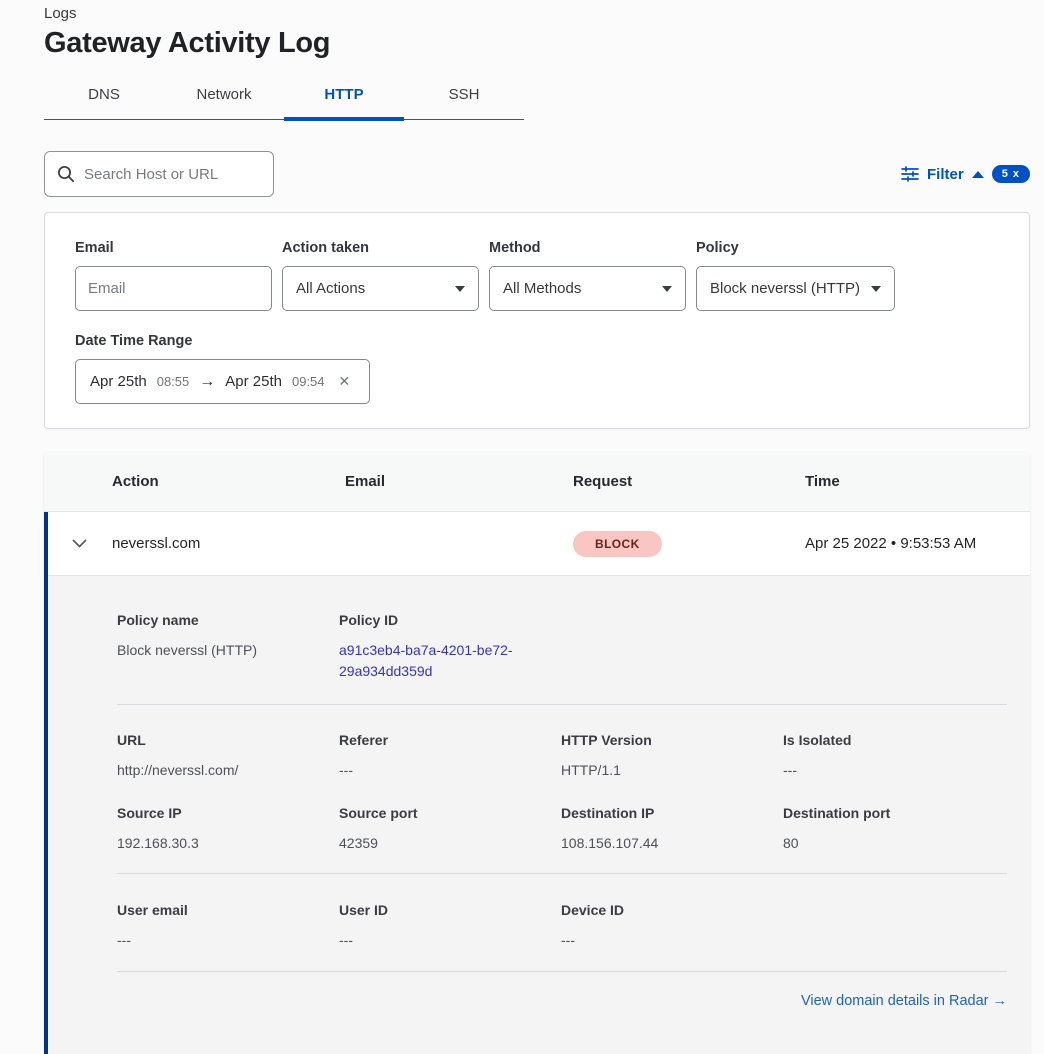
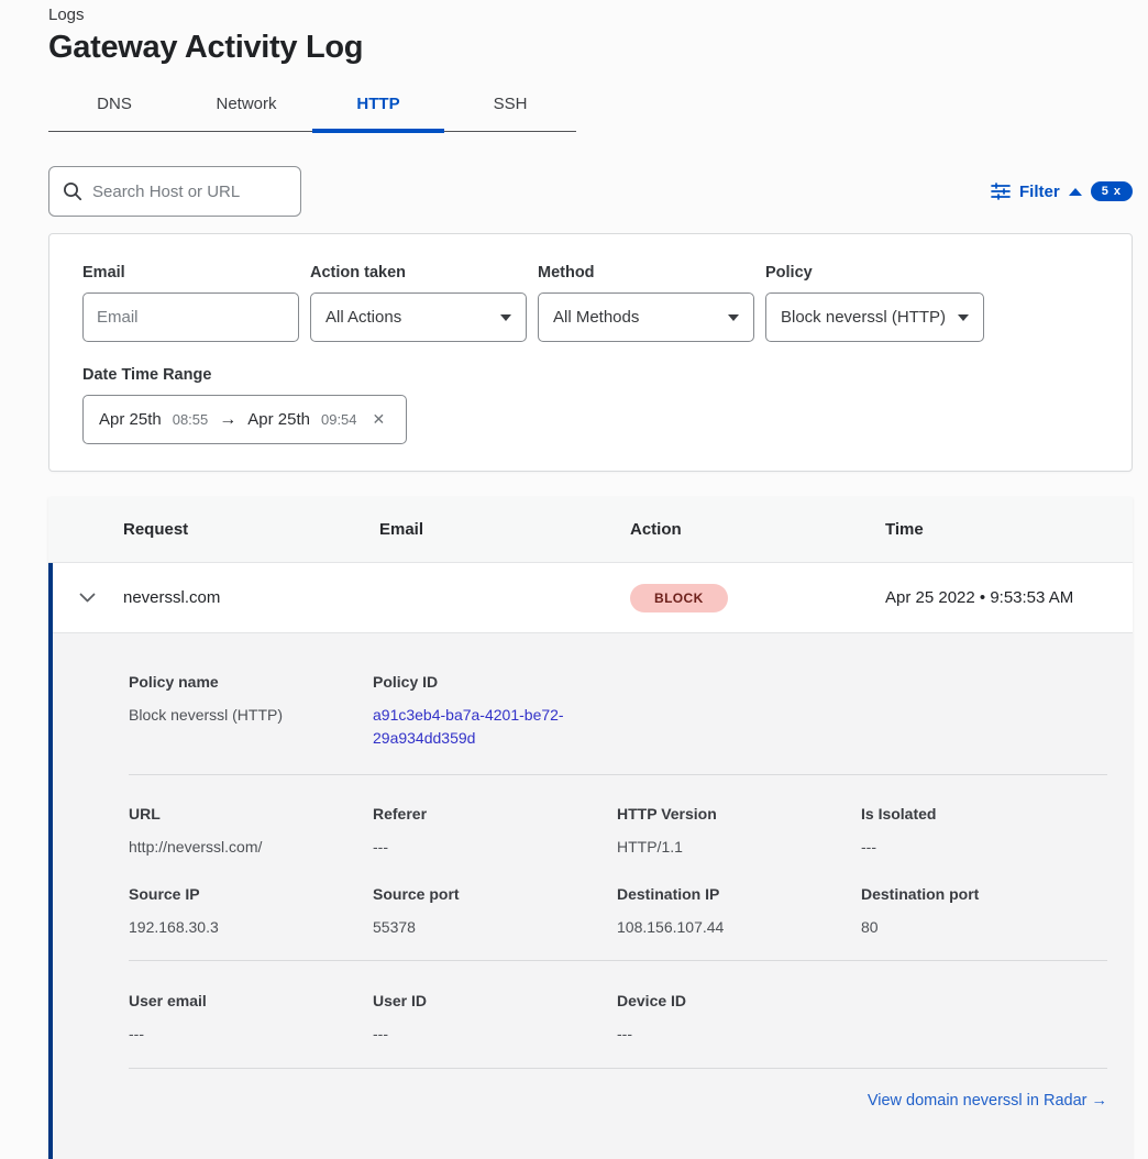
  Logs
  Gateway Activity Log
  DNS
  Network
  HTTP
  SSH
  Search Host or URL
  Filter
  5 x
  Email
  Email
  Action taken
  All Actions
  Method
  All Methods
  Policy
  Block neverssl (HTTP)
  Date Time Range
  Apr 25th
  08:55
  →
  Apr 25th
  09:54
  ✕
- Action
+ Request
  Email
- Request
+ Action
  Time
  neverssl.com
  BLOCK
  Apr 25 2022 • 9:53:53 AM
  Policy name
  Block neverssl (HTTP)
  Policy ID
  a91c3eb4-ba7a-4201-be72-29a934dd359d
  URL
  http://neverssl.com/
  Referer
  ---
  HTTP Version
  HTTP/1.1
  Is Isolated
  ---
  Source IP
  192.168.30.3
  Source port
- 42359
+ 55378
  Destination IP
  108.156.107.44
  Destination port
  80
  User email
  ---
  User ID
  ---
  Device ID
  ---
- View domain details in Radar →
+ View domain neverssl in Radar →
